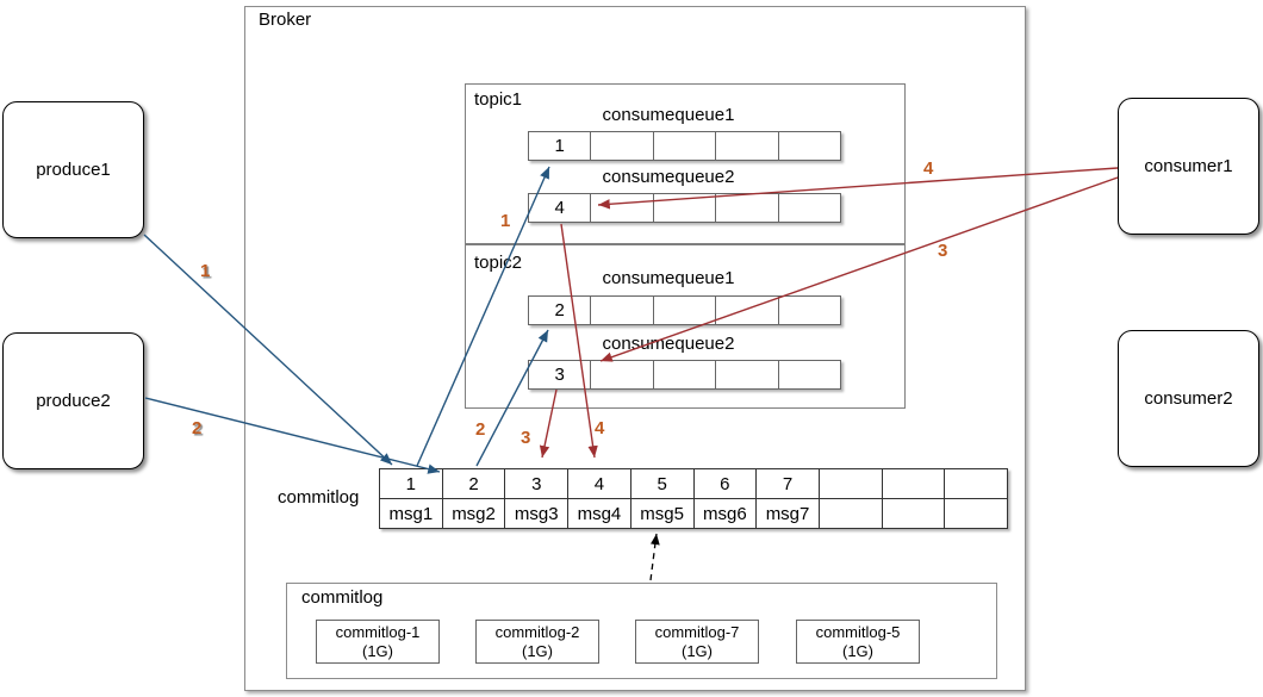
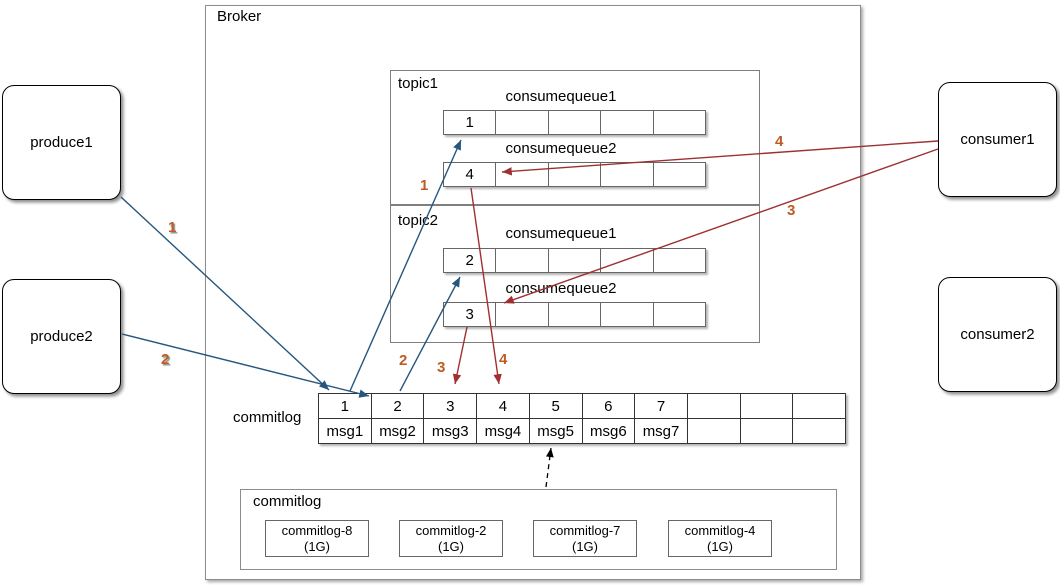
  Broker
  produce1
  produce2
  consumer1
  consumer2
  topic1
  consumequeue1
  1
  consumequeue2
  4
  topi2
  consumequeue1
  2
  consumequeue2
  3
  commitlog
  1
  2
  3
  4
  5
  6
  7
  msg1
  msg2
  msg3
  msg4
  msg5
  msg6
  msg7
  commitlog
- commitlog-1
+ commitlog-8
  (1G)
  commitlog-2
  (1G)
  commitlog-7
  (1G)
- commitlog-5
+ commitlog-4
  (1G)
  1
  2
  1
  2
  3
  4
  4
  3
